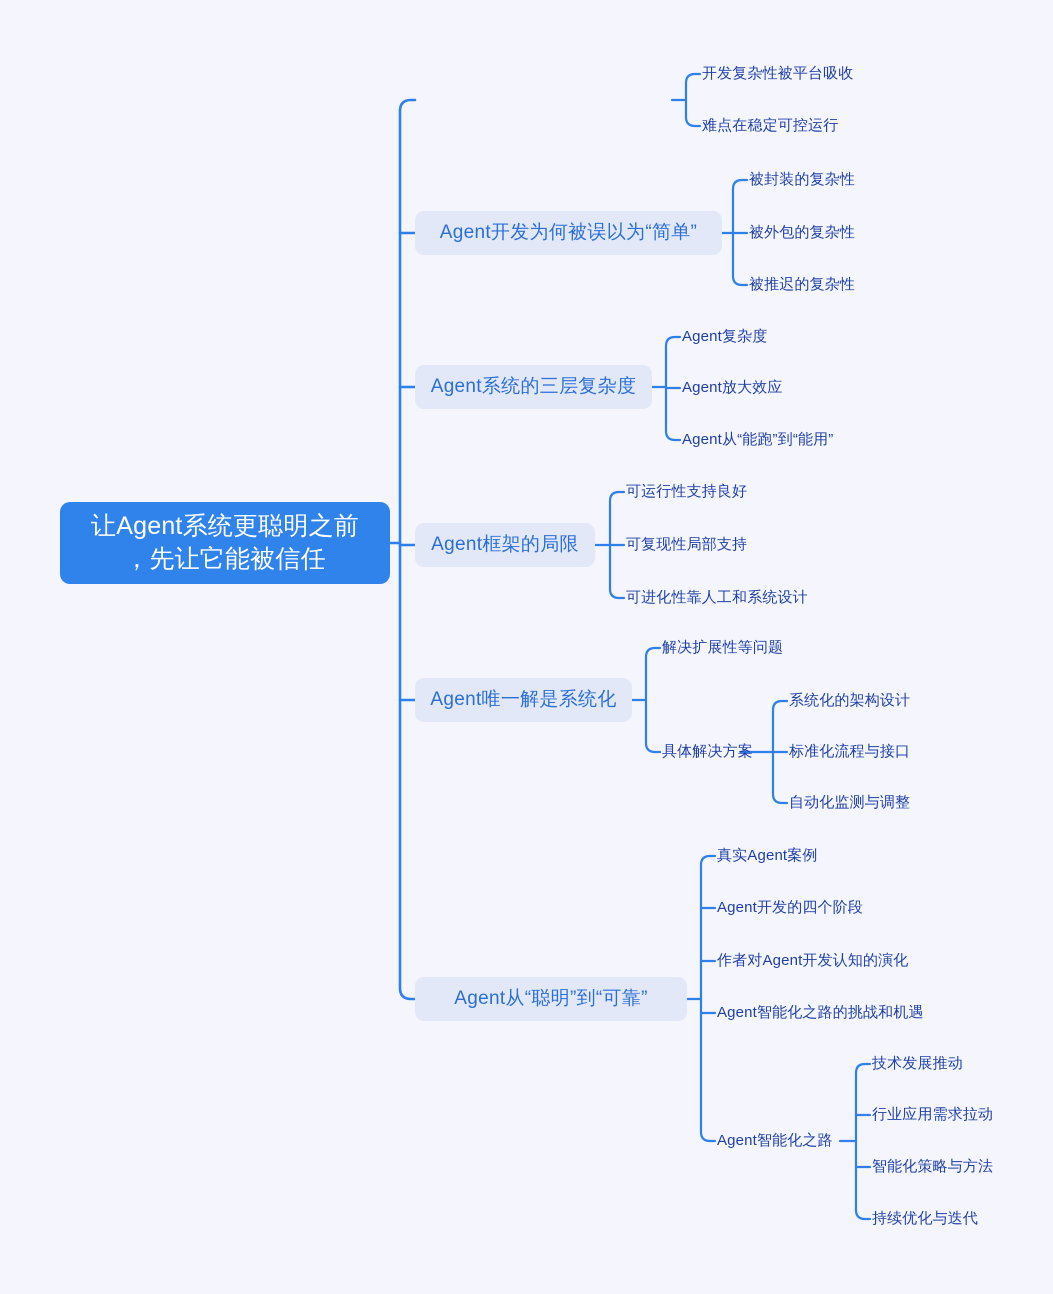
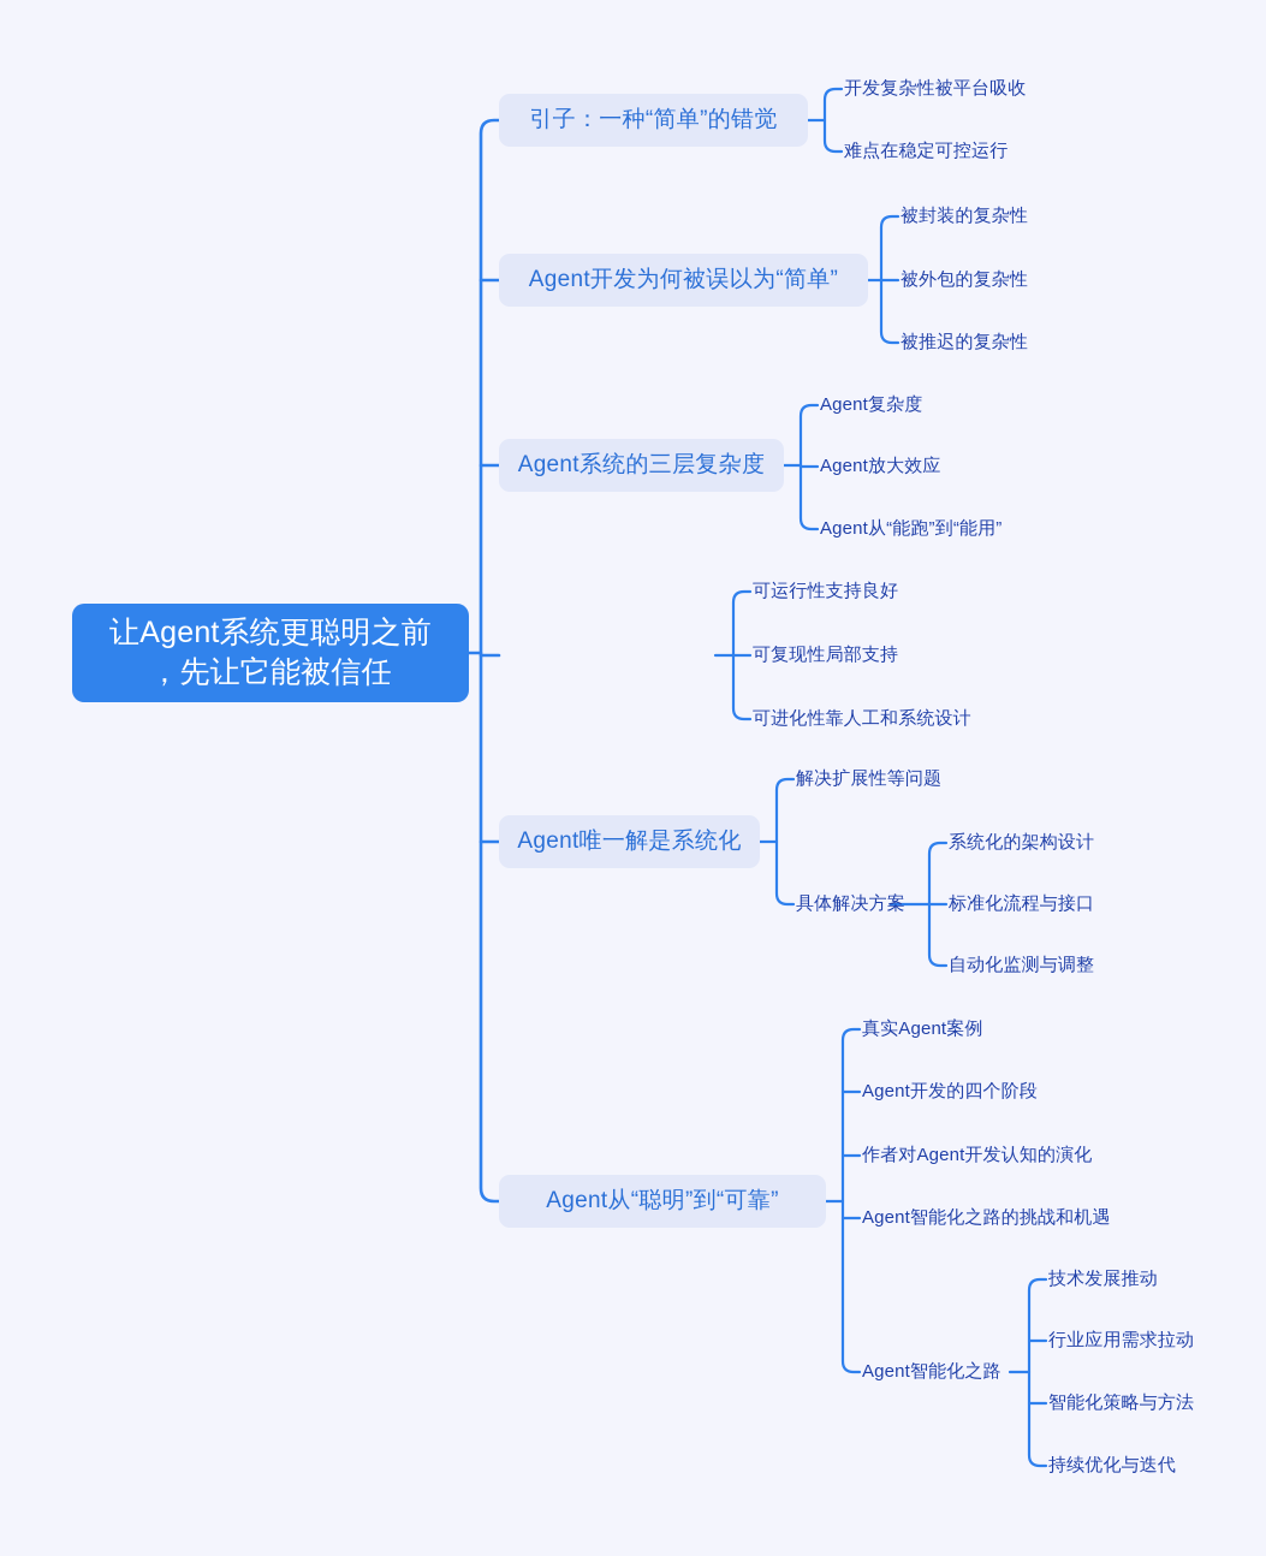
  让Agent系统更聪明之前
  ，先让它能被信任
+ 引子：一种“简单”的错觉
  Agent开发为何被误以为“简单”
  Agent系统的三层复杂度
- Agent框架的局限
  Agent唯一解是系统化
  Agent从“聪明”到“可靠”
  开发复杂性被平台吸收
  难点在稳定可控运行
  被封装的复杂性
  被外包的复杂性
  被推迟的复杂性
  Agent复杂度
  Agent放大效应
  Agent从“能跑”到“能用”
  可运行性支持良好
  可复现性局部支持
  可进化性靠人工和系统设计
  解决扩展性等问题
  具体解决方案
  系统化的架构设计
  标准化流程与接口
  自动化监测与调整
  真实Agent案例
  Agent开发的四个阶段
  作者对Agent开发认知的演化
  Agent智能化之路的挑战和机遇
  Agent智能化之路
  技术发展推动
  行业应用需求拉动
  智能化策略与方法
  持续优化与迭代
